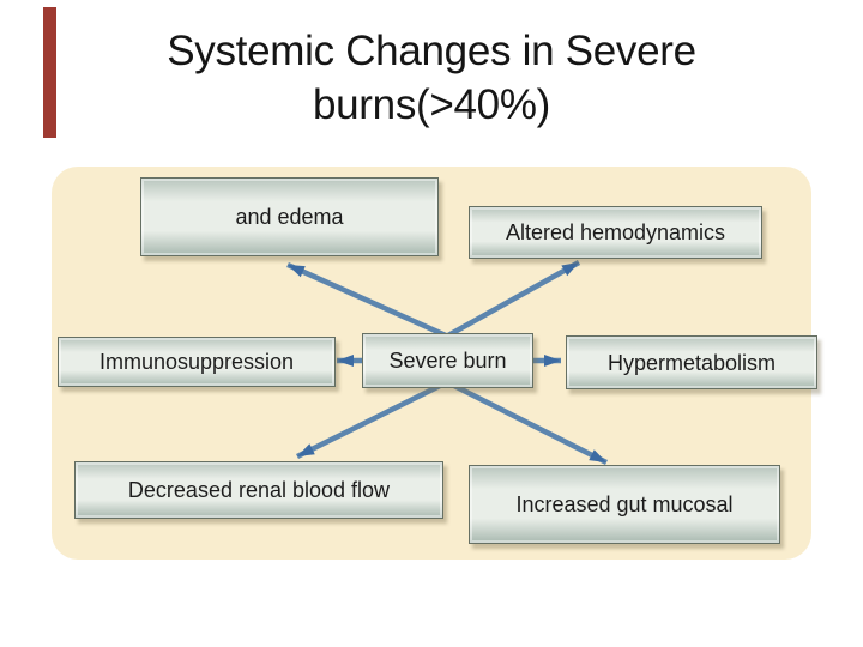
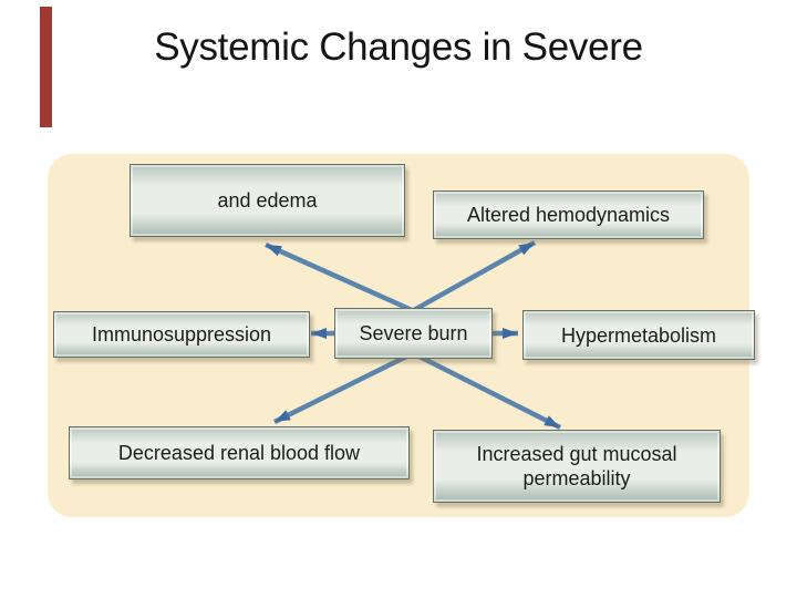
  Systemic Changes in Severe
- burns(>40%)
  and edema
  Altered hemodynamics
  Immunosuppression
  Severe burn
  Hypermetabolism
  Decreased renal blood flow
  Increased gut mucosal
+ permeability
